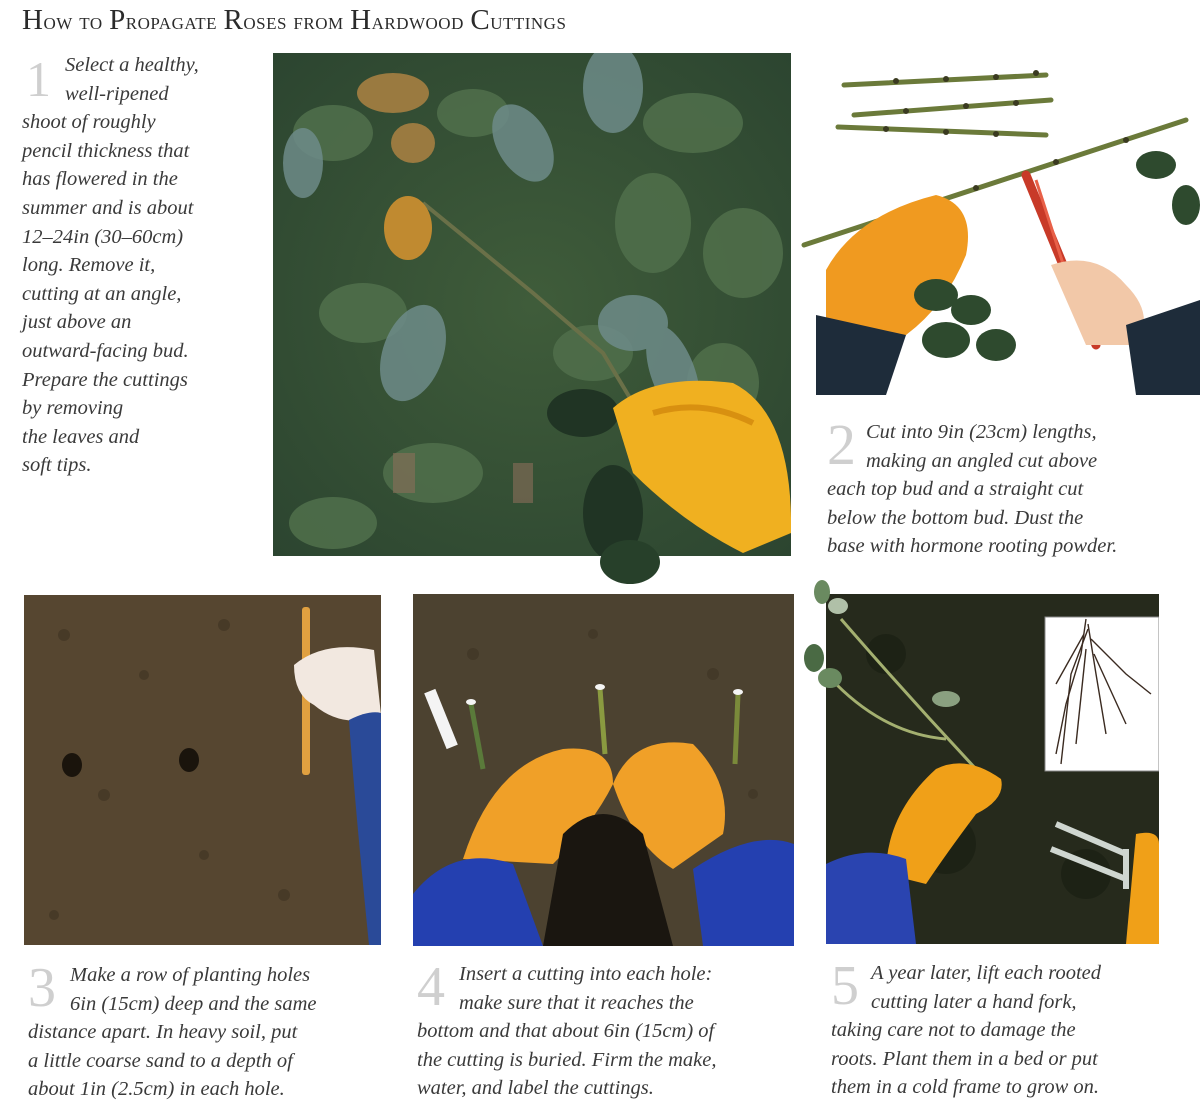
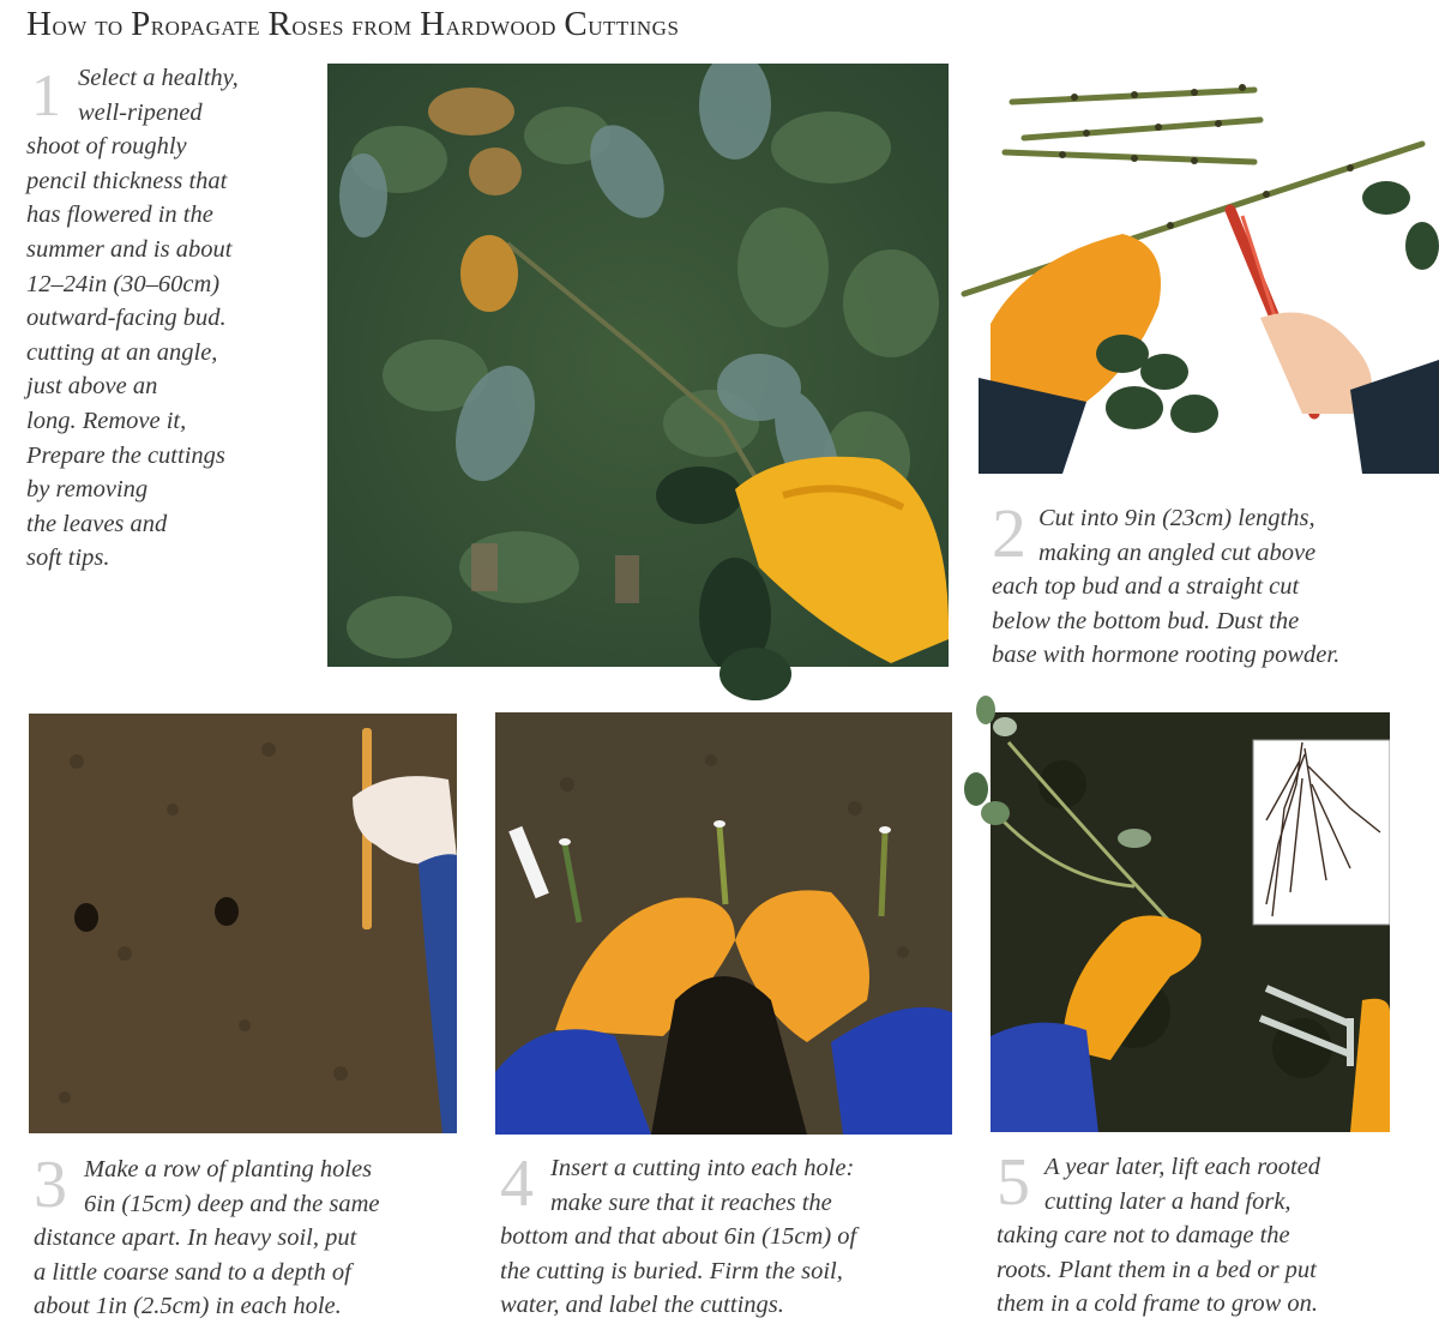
  How to Propagate Roses from Hardwood Cuttings
  1
  Select a healthy,
  well-ripened
  shoot of roughly
  pencil thickness that
  has flowered in the
  summer and is about
  12–24in (30–60cm)
- long. Remove it,
+ outward-facing bud.
  cutting at an angle,
  just above an
- outward-facing bud.
+ long. Remove it,
  Prepare the cuttings
  by removing
  the leaves and
  soft tips.
  2
  Cut into 9in (23cm) lengths,
  making an angled cut above
  each top bud and a straight cut
  below the bottom bud. Dust the
  base with hormone rooting powder.
  3
  Make a row of planting holes
  6in (15cm) deep and the same
  distance apart. In heavy soil, put
  a little coarse sand to a depth of
  about 1in (2.5cm) in each hole.
  4
  Insert a cutting into each hole:
  make sure that it reaches the
  bottom and that about 6in (15cm) of
- the cutting is buried. Firm the make,
+ the cutting is buried. Firm the soil,
  water, and label the cuttings.
  5
  A year later, lift each rooted
  cutting later a hand fork,
  taking care not to damage the
  roots. Plant them in a bed or put
  them in a cold frame to grow on.
